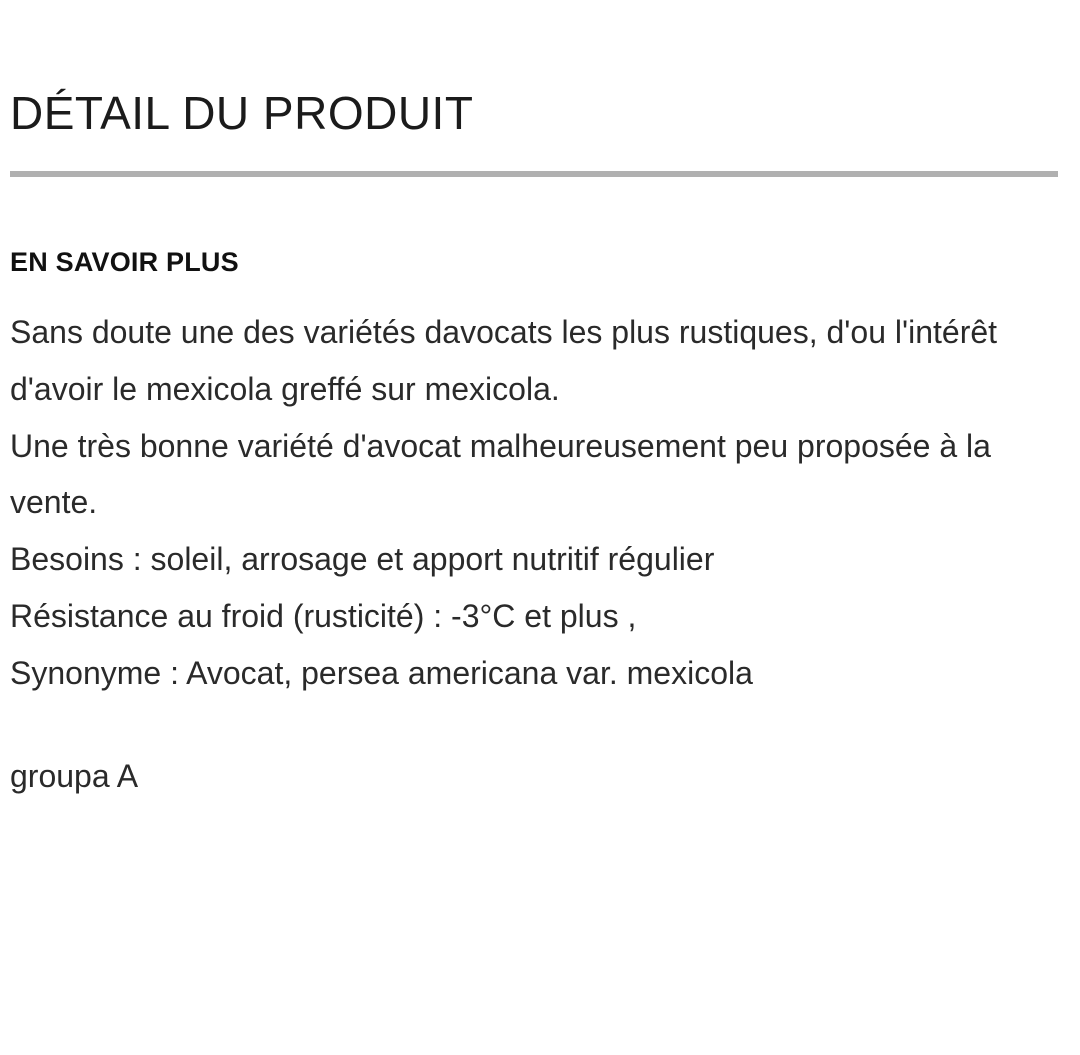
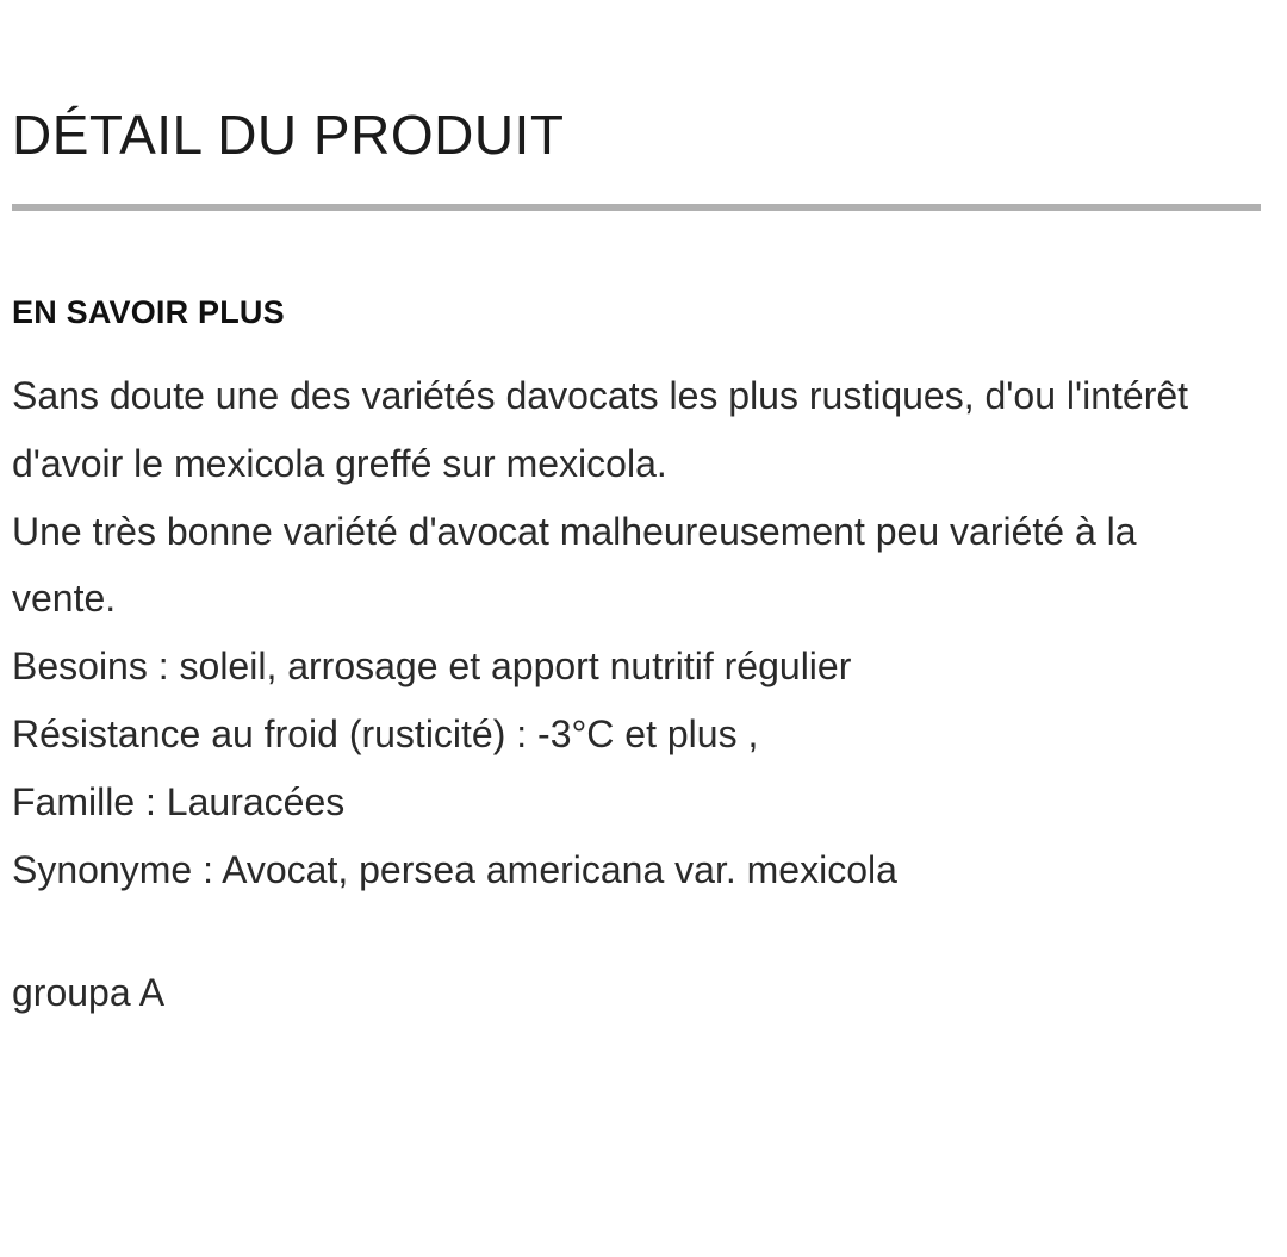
  DÉTAIL DU PRODUIT
  EN SAVOIR PLUS
  Sans doute une des variétés davocats les plus rustiques, d'ou l'intérêt d'avoir le mexicola greffé sur mexicola.
- Une très bonne variété d'avocat malheureusement peu proposée à la vente.
+ Une très bonne variété d'avocat malheureusement peu variété à la vente.
  Besoins : soleil, arrosage et apport nutritif régulier
  Résistance au froid (rusticité) : -3°C et plus ,
+ Famille : Lauracées
  Synonyme : Avocat, persea americana var. mexicola
  groupa A
